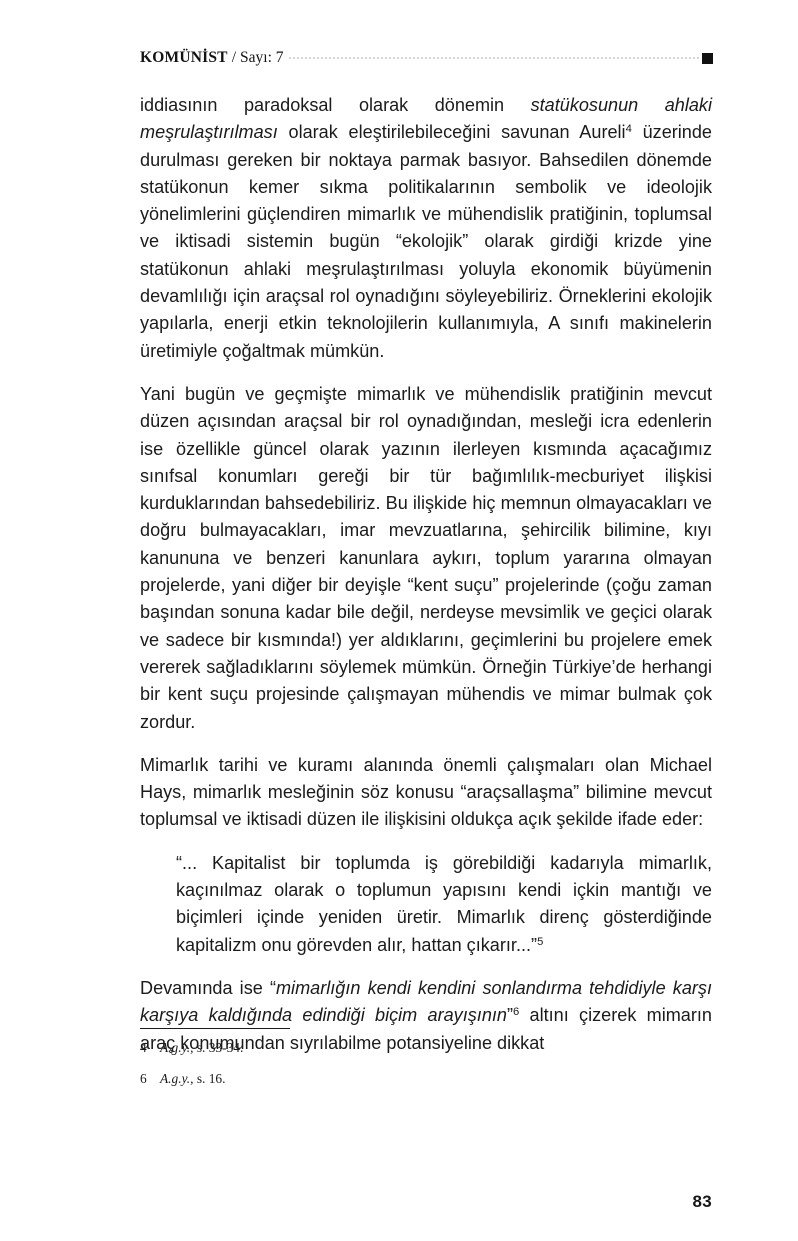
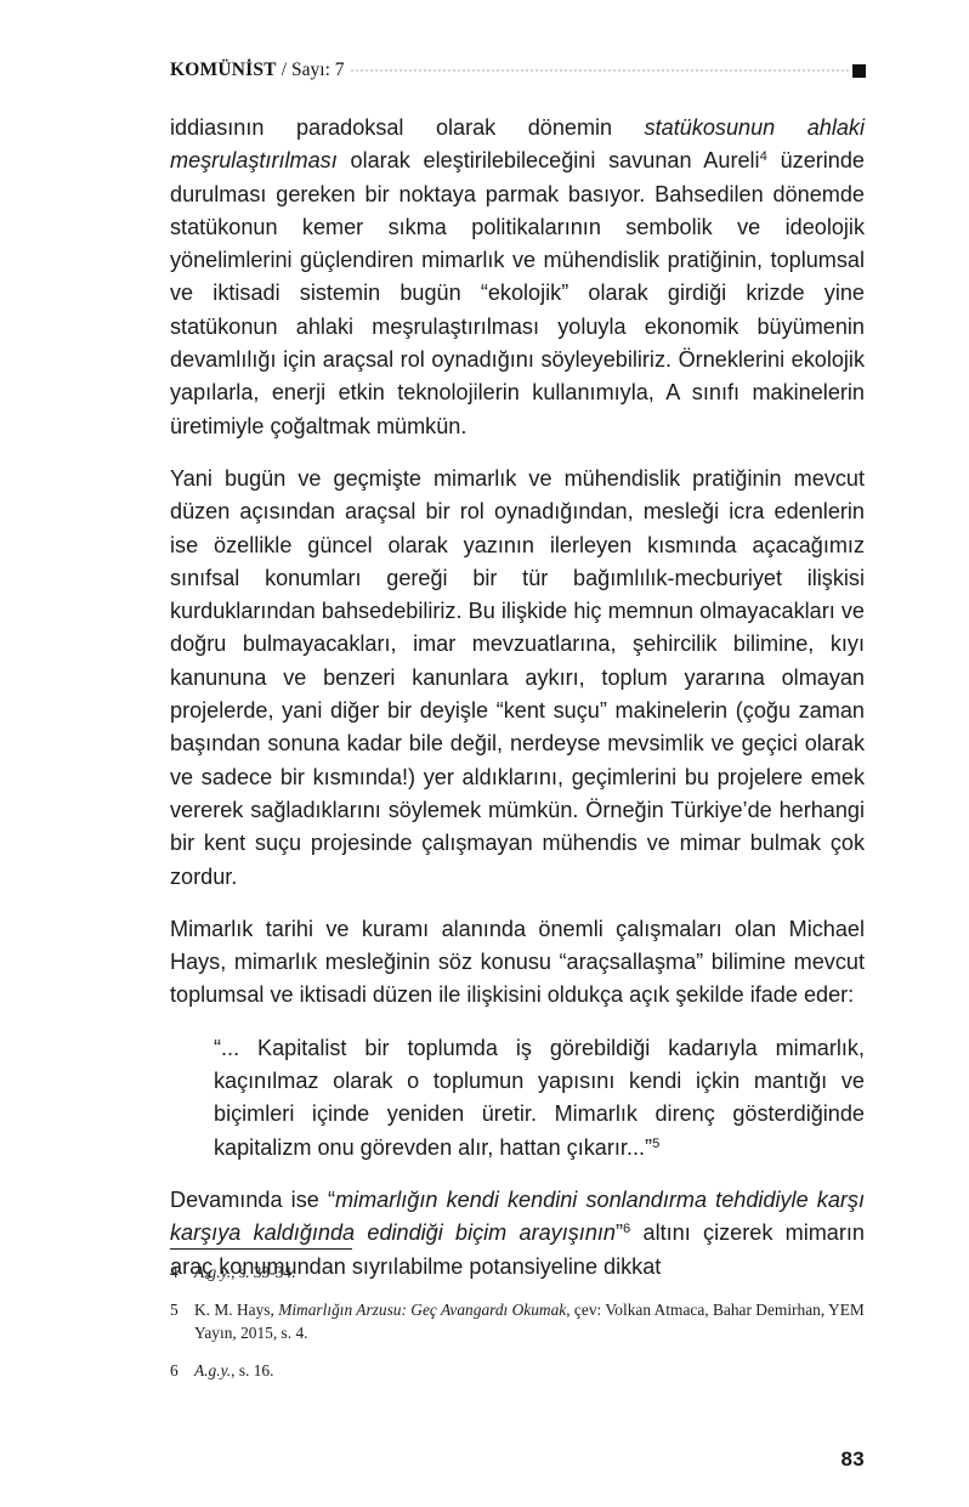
  KOMÜNİST
  /
  Sayı: 7
  iddiasının paradoksal olarak dönemin statükosunun ahlaki meşrulaştırılması olarak eleştirilebileceğini savunan Aureli4 üzerinde durulması gereken bir noktaya parmak basıyor. Bahsedilen dönemde statükonun kemer sıkma politikalarının sembolik ve ideolojik yönelimlerini güçlendiren mimarlık ve mühendislik pratiğinin, toplumsal ve iktisadi sistemin bugün “ekolojik” olarak girdiği krizde yine statükonun ahlaki meşrulaştırılması yoluyla ekonomik büyümenin devamlılığı için araçsal rol oynadığını söyleyebiliriz. Örneklerini ekolojik yapılarla, enerji etkin teknolojilerin kullanımıyla, A sınıfı makinelerin üretimiyle çoğaltmak mümkün.
- Yani bugün ve geçmişte mimarlık ve mühendislik pratiğinin mevcut düzen açısından araçsal bir rol oynadığından, mesleği icra edenlerin ise özellikle güncel olarak yazının ilerleyen kısmında açacağımız sınıfsal konumları gereği bir tür bağımlılık-mecburiyet ilişkisi kurduklarından bahsedebiliriz. Bu ilişkide hiç memnun olmayacakları ve doğru bulmayacakları, imar mevzuatlarına, şehircilik bilimine, kıyı kanununa ve benzeri kanunlara aykırı, toplum yararına olmayan projelerde, yani diğer bir deyişle “kent suçu” projelerinde (çoğu zaman başından sonuna kadar bile değil, nerdeyse mevsimlik ve geçici olarak ve sadece bir kısmında!) yer aldıklarını, geçimlerini bu projelere emek vererek sağladıklarını söylemek mümkün. Örneğin Türkiye’de herhangi bir kent suçu projesinde çalışmayan mühendis ve mimar bulmak çok zordur.
+ Yani bugün ve geçmişte mimarlık ve mühendislik pratiğinin mevcut düzen açısından araçsal bir rol oynadığından, mesleği icra edenlerin ise özellikle güncel olarak yazının ilerleyen kısmında açacağımız sınıfsal konumları gereği bir tür bağımlılık-mecburiyet ilişkisi kurduklarından bahsedebiliriz. Bu ilişkide hiç memnun olmayacakları ve doğru bulmayacakları, imar mevzuatlarına, şehircilik bilimine, kıyı kanununa ve benzeri kanunlara aykırı, toplum yararına olmayan projelerde, yani diğer bir deyişle “kent suçu” makinelerin (çoğu zaman başından sonuna kadar bile değil, nerdeyse mevsimlik ve geçici olarak ve sadece bir kısmında!) yer aldıklarını, geçimlerini bu projelere emek vererek sağladıklarını söylemek mümkün. Örneğin Türkiye’de herhangi bir kent suçu projesinde çalışmayan mühendis ve mimar bulmak çok zordur.
  Mimarlık tarihi ve kuramı alanında önemli çalışmaları olan Michael Hays, mimarlık mesleğinin söz konusu “araçsallaşma” bilimine mevcut toplumsal ve iktisadi düzen ile ilişkisini oldukça açık şekilde ifade eder:
  “... Kapitalist bir toplumda iş görebildiği kadarıyla mimarlık, kaçınılmaz olarak o toplumun yapısını kendi içkin mantığı ve biçimleri içinde yeniden üretir. Mimarlık direnç gösterdiğinde kapitalizm onu görevden alır, hattan çıkarır...”5
  Devamında ise “mimarlığın kendi kendini sonlandırma tehdidiyle karşı karşıya kaldığında edindiği biçim arayışının”6 altını çizerek mimarın araç konumundan sıyrılabilme potansiyeline dikkat
  4
  A.g.y., s. 33-34.
+ 5
+ K. M. Hays, Mimarlığın Arzusu: Geç Avangardı Okumak, çev: Volkan Atmaca, Bahar Demirhan, YEM Yayın, 2015, s. 4.
  6
  A.g.y., s. 16.
  83
